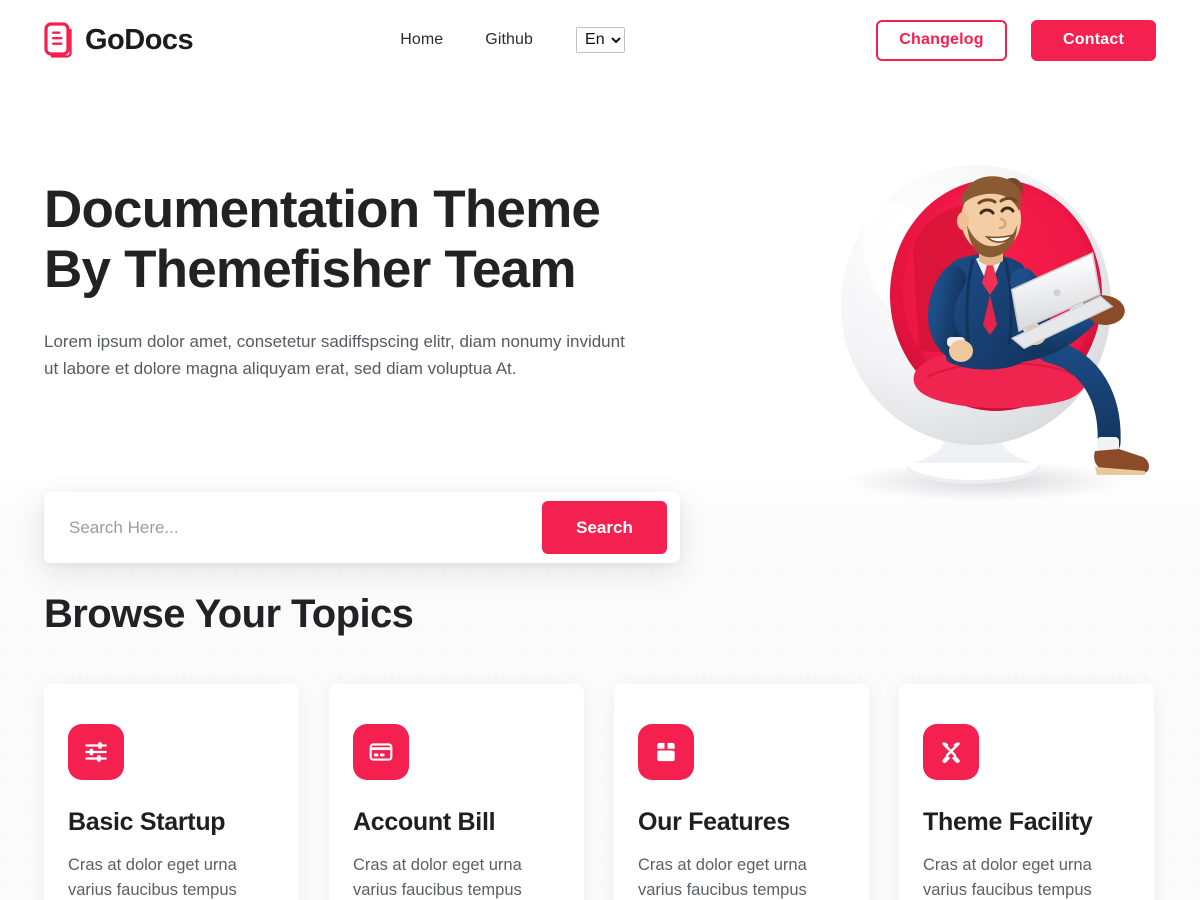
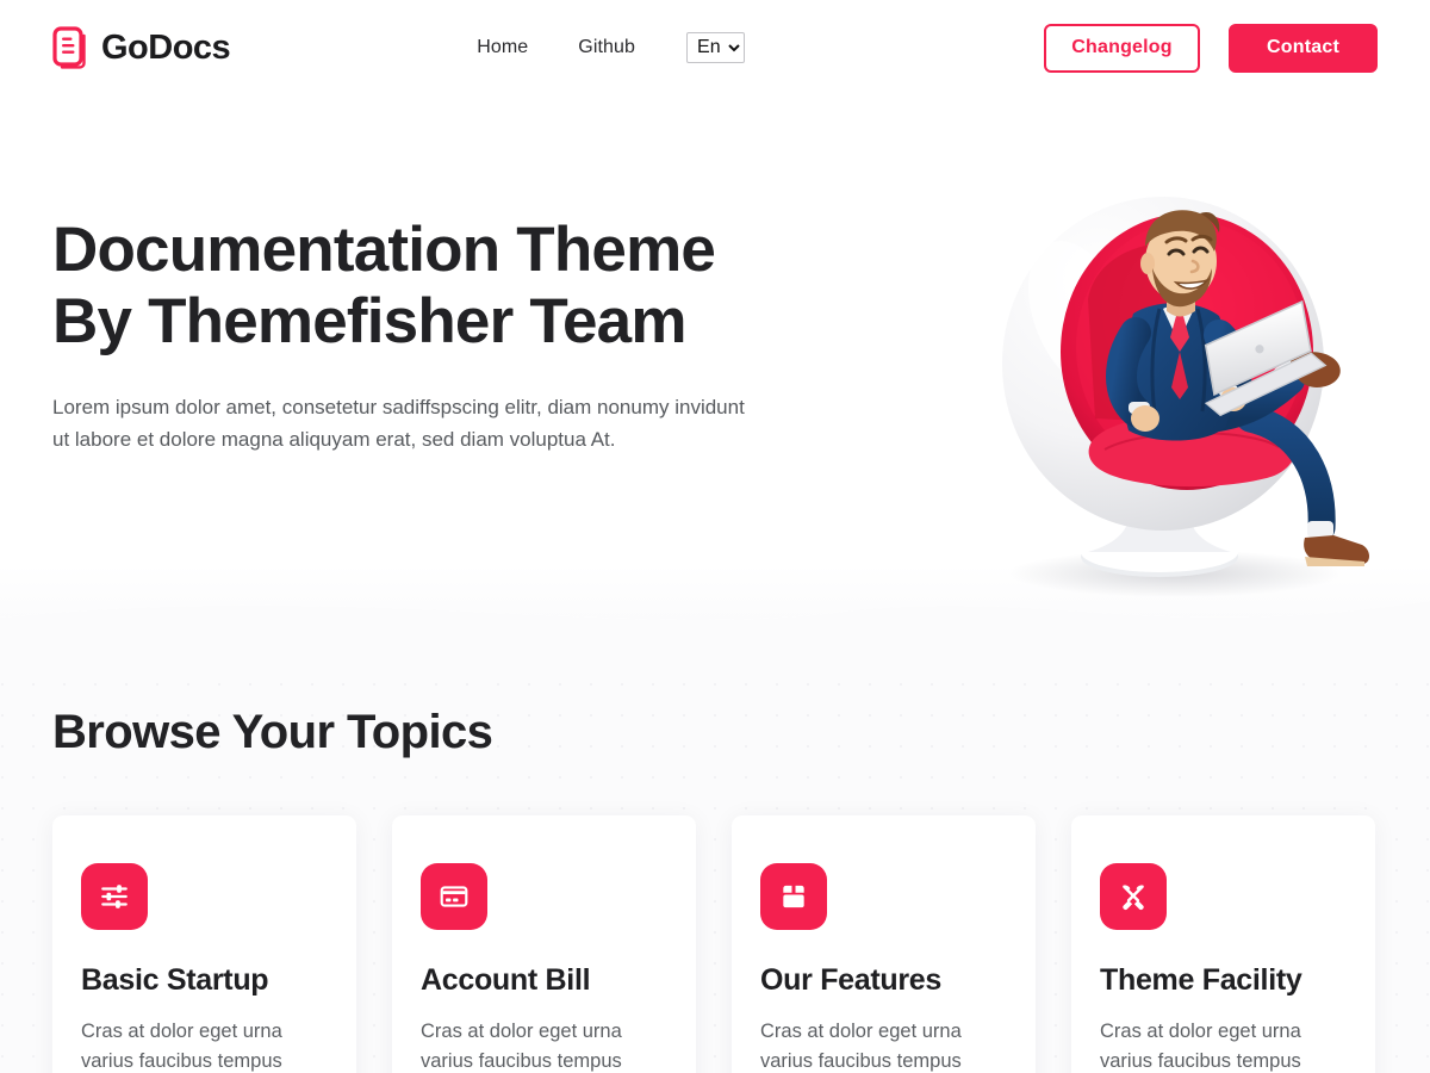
  GoDocs
  Home
  Github
  En
  Changelog
  Contact
  Documentation Theme
  By Themefisher Team
  Lorem ipsum dolor amet, consetetur sadiffspscing elitr, diam nonumy invidunt
  ut labore et dolore magna aliquyam erat, sed diam voluptua At.
- Search Here...
- Search
  Browse Your Topics
  Basic Startup
  Cras at dolor eget urna varius faucibus tempus
  Account Bill
  Cras at dolor eget urna varius faucibus tempus
  Our Features
  Cras at dolor eget urna varius faucibus tempus
  Theme Facility
  Cras at dolor eget urna varius faucibus tempus
